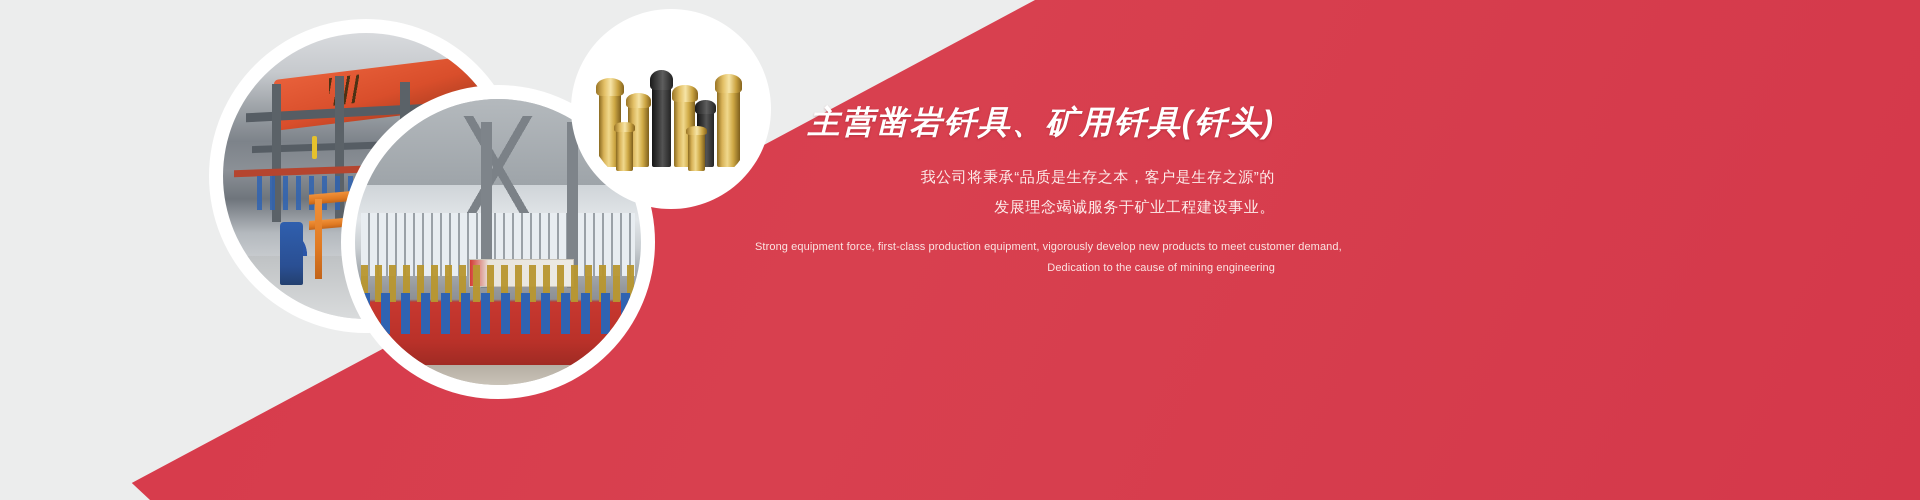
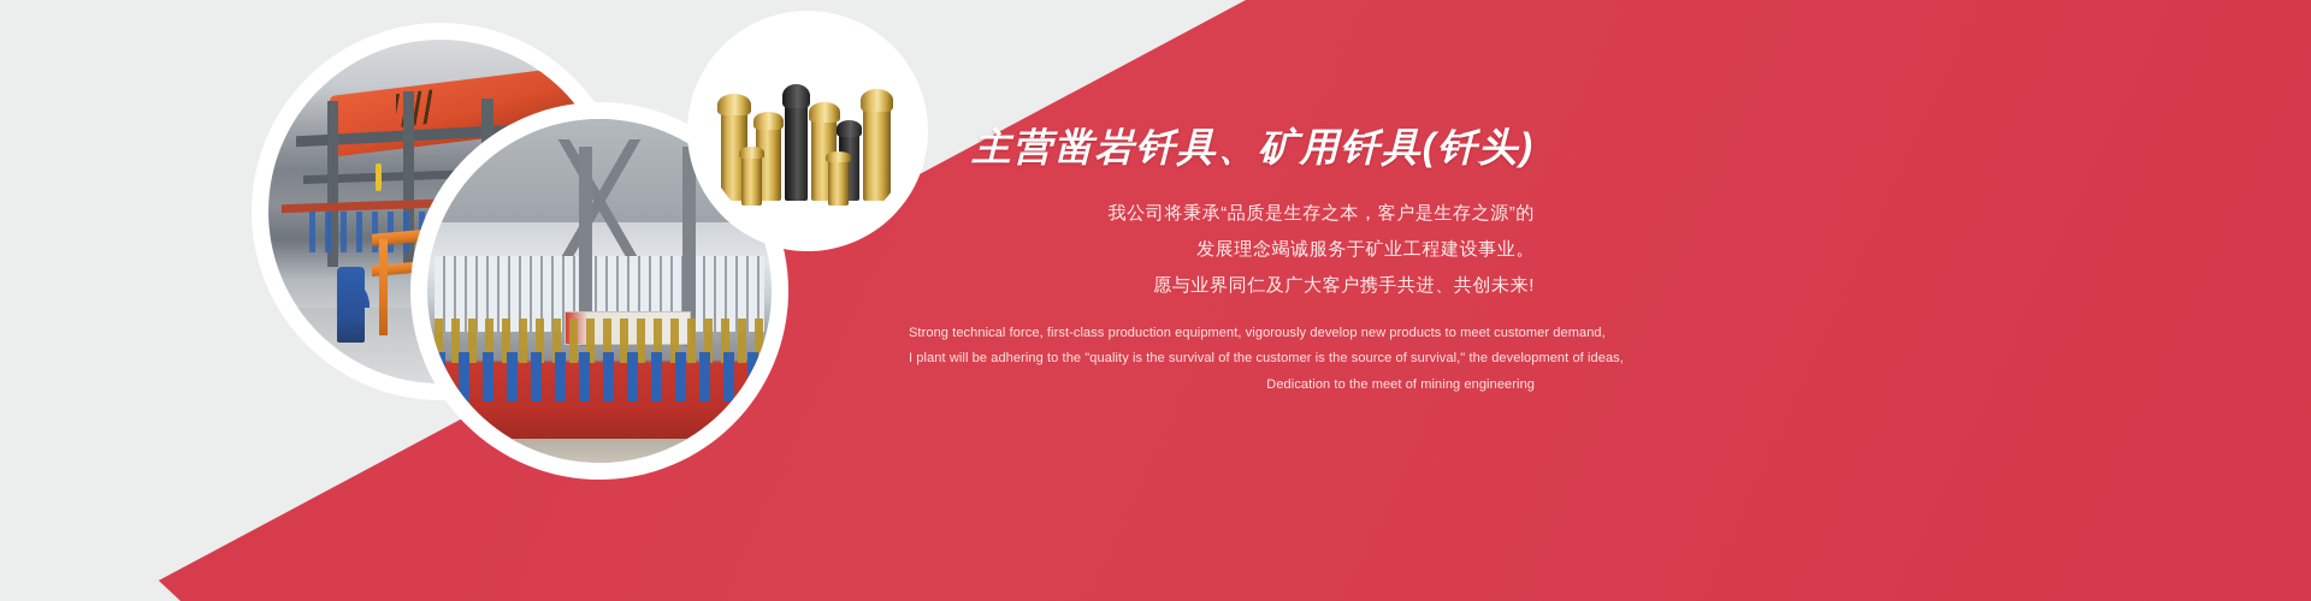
  主营凿岩钎具、矿用钎具(钎头)
  我公司将秉承“品质是生存之本，客户是生存之源”的
  发展理念竭诚服务于矿业工程建设事业。
+ 愿与业界同仁及广大客户携手共进、共创未来!
- Strong equipment force, first-class production equipment, vigorously develop new products to meet customer demand,
+ Strong technical force, first-class production equipment, vigorously develop new products to meet customer demand,
+ I plant will be adhering to the "quality is the survival of the customer is the source of survival," the development of ideas,
- Dedication to the cause of mining engineering
+ Dedication to the meet of mining engineering
